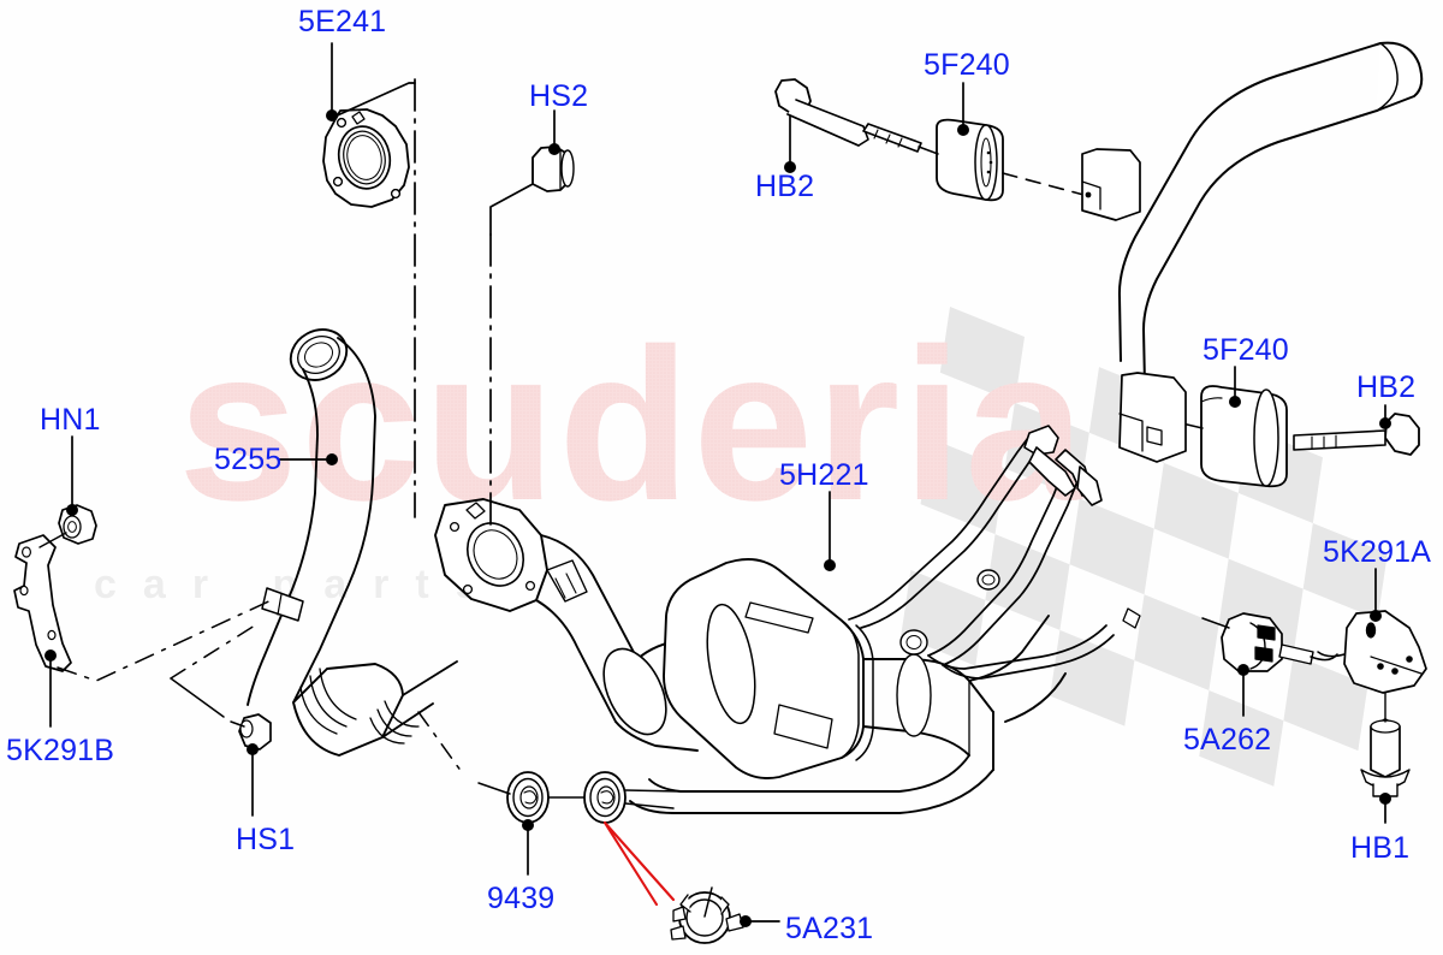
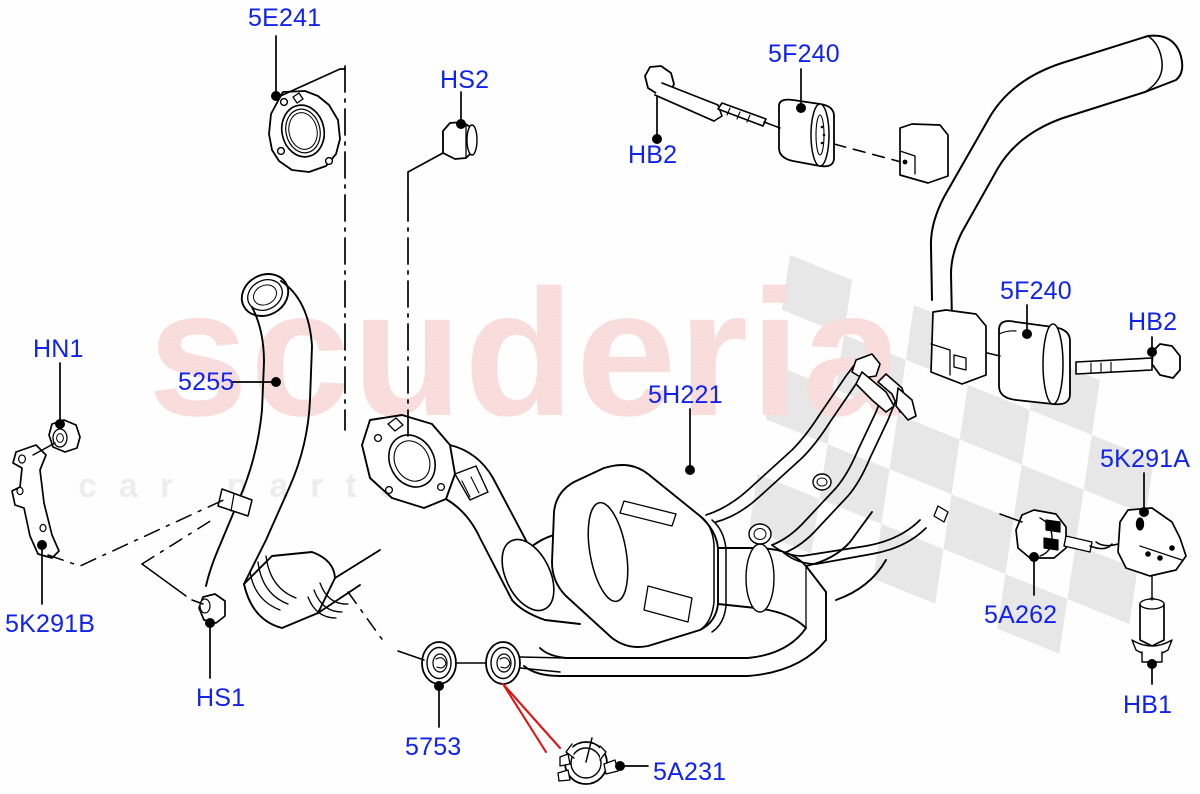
  scuderia
  car prt
  5E241
  HS2
  5F240
  HB2
  5F240
  HB2
  HN1
  5255
  5H221
  5K291A
  5K291B
  5A262
  HS1
  HB1
- 9439
+ 5753
  5A231
